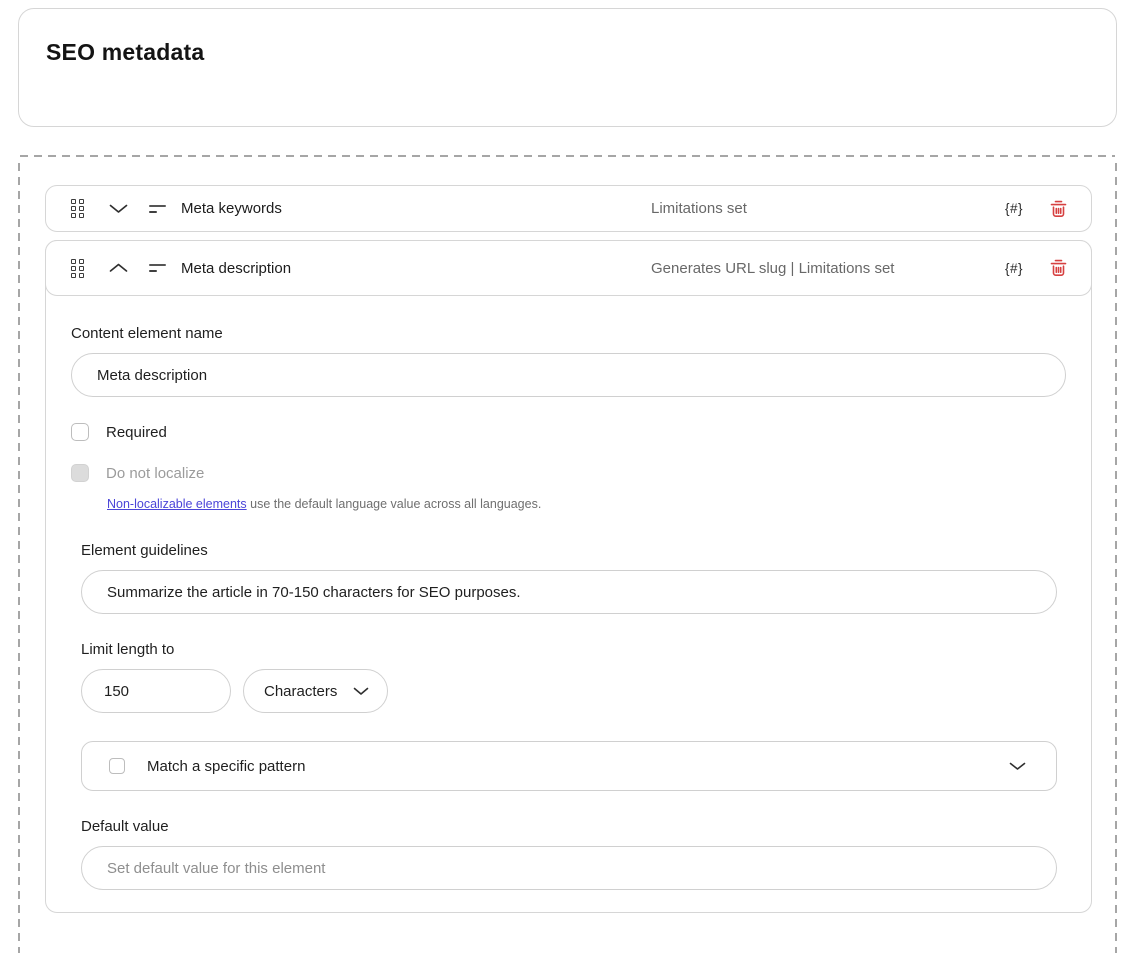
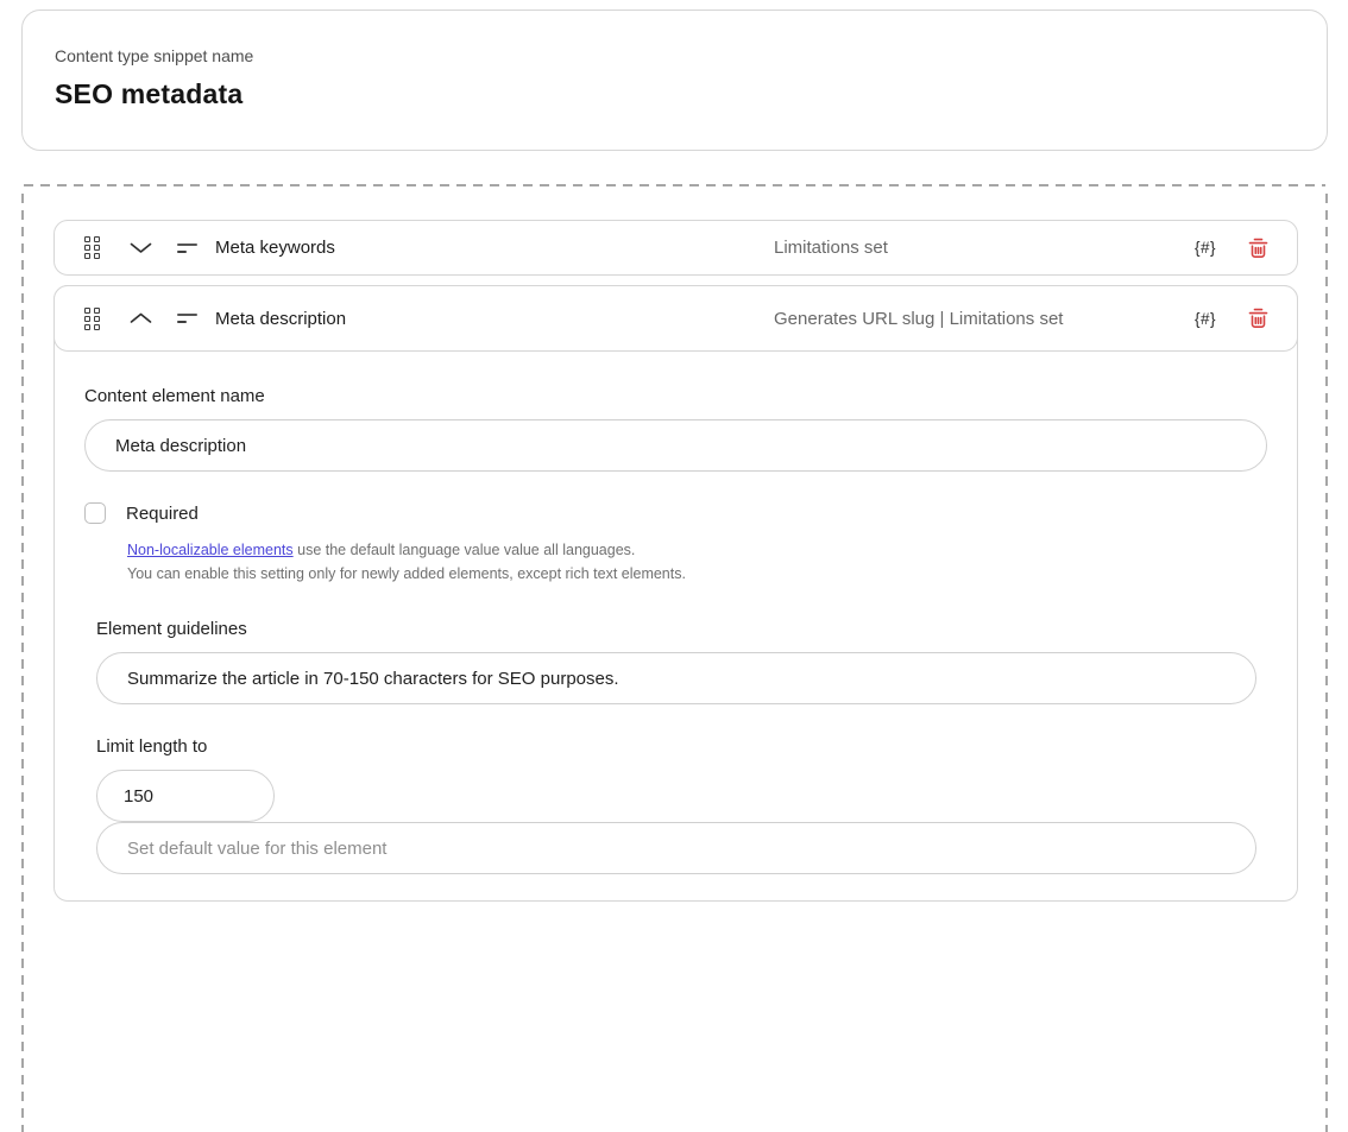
+ Content type snippet name
  SEO metadata
  Meta keywords
  Limitations set
  {#}
  Meta description
  Generates URL slug | Limitations set
  {#}
  Content element name
  Meta description
  Required
- Do not localize
- Non-localizable elements use the default language value across all languages.
+ Non-localizable elements use the default language value value all languages.
+ You can enable this setting only for newly added elements, except rich text elements.
  Element guidelines
  Summarize the article in 70-150 characters for SEO purposes.
  Limit length to
  150
- Characters
- Match a specific pattern
- Default value
  Set default value for this element
